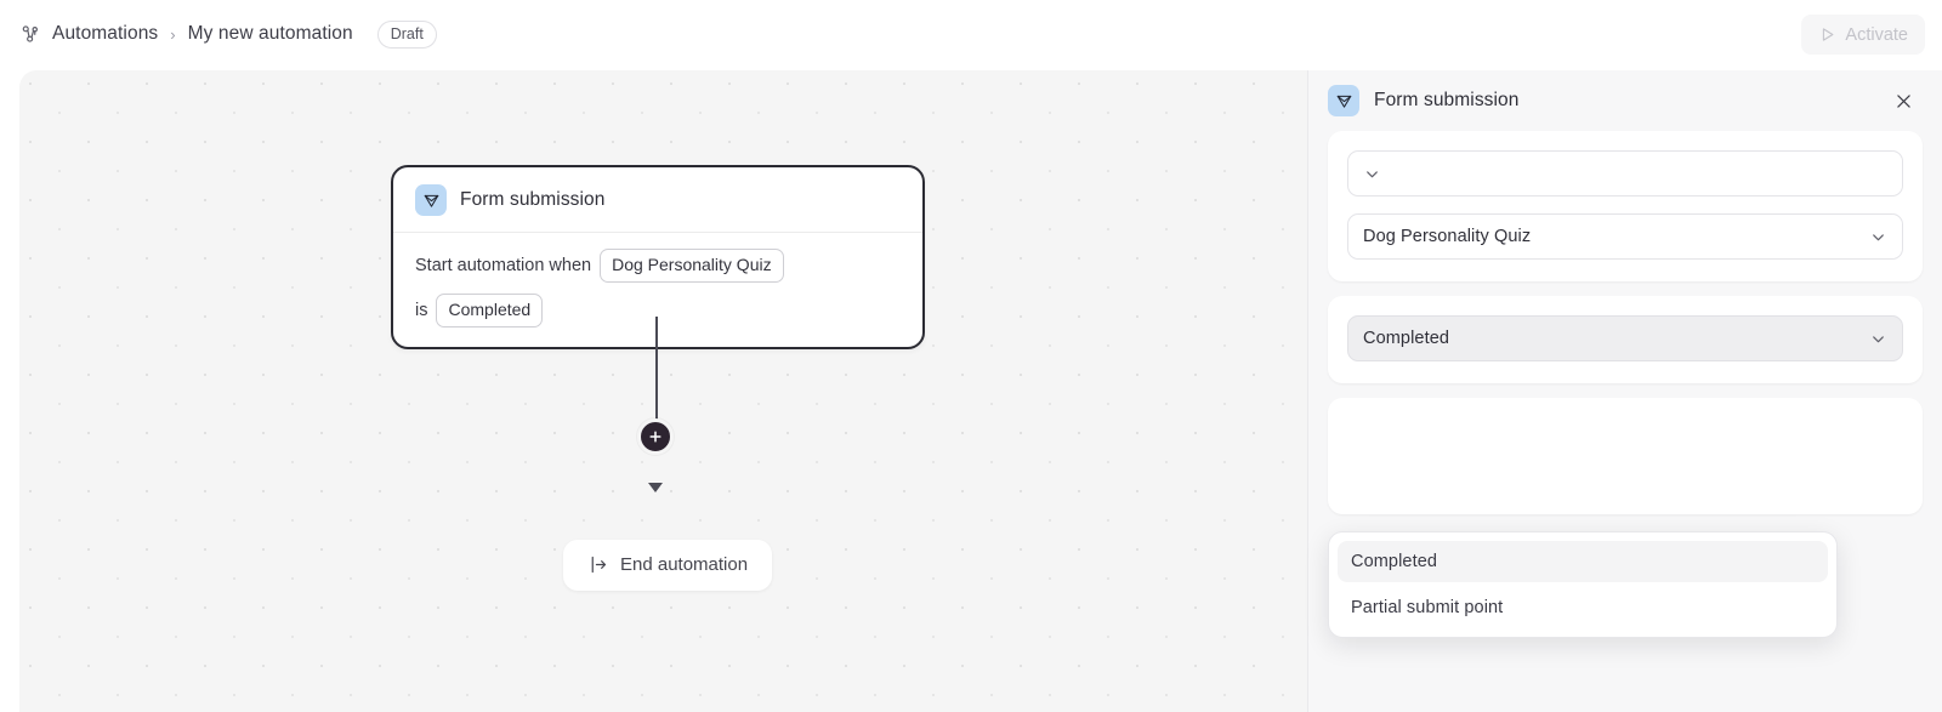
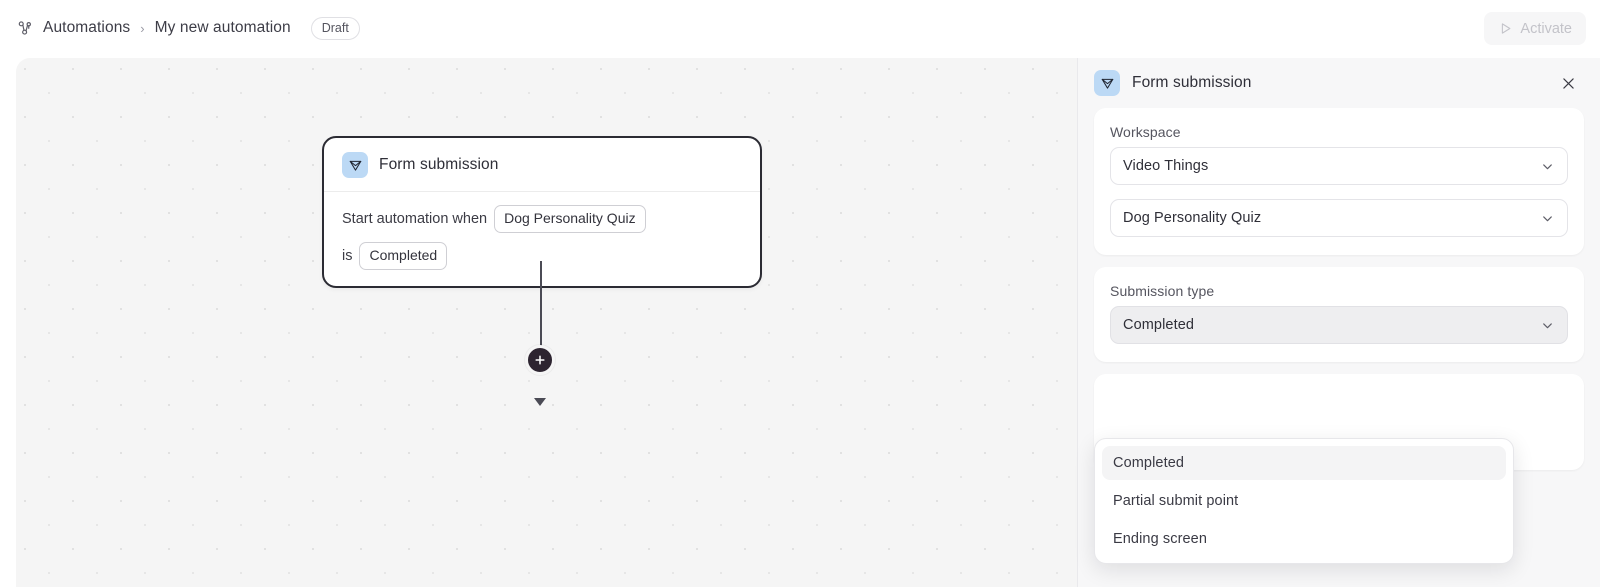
  Automations
  ›
  My new automation
  Draft
  Activate
  Form submission
  Start automation when
  Dog Personality Quiz
  is
  Completed
- End automation
  Form submission
+ Workspace
+ Video Things
  Dog Personality Quiz
+ Submission type
  Completed
  Completed
  Partial submit point
+ Ending screen
